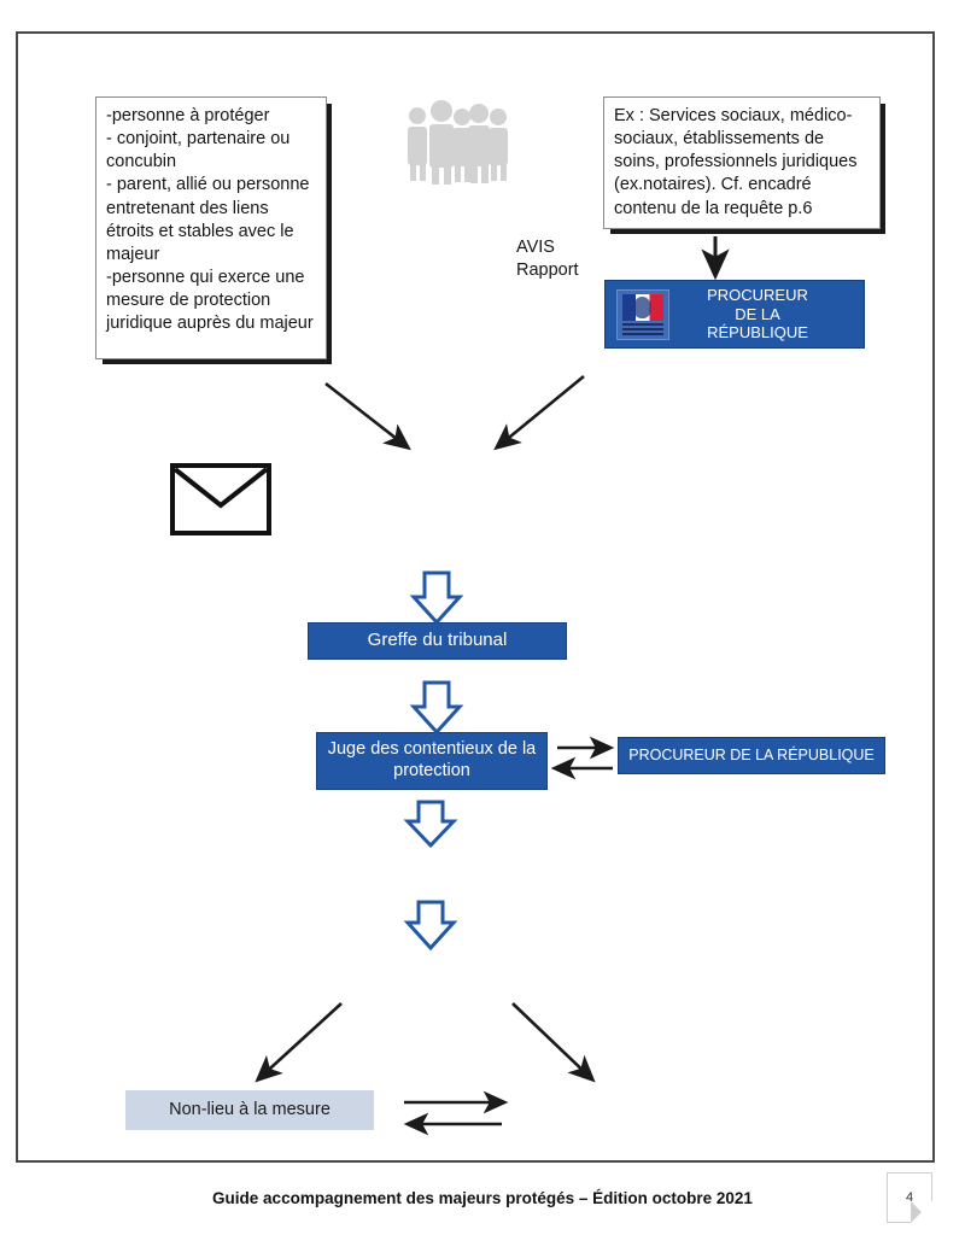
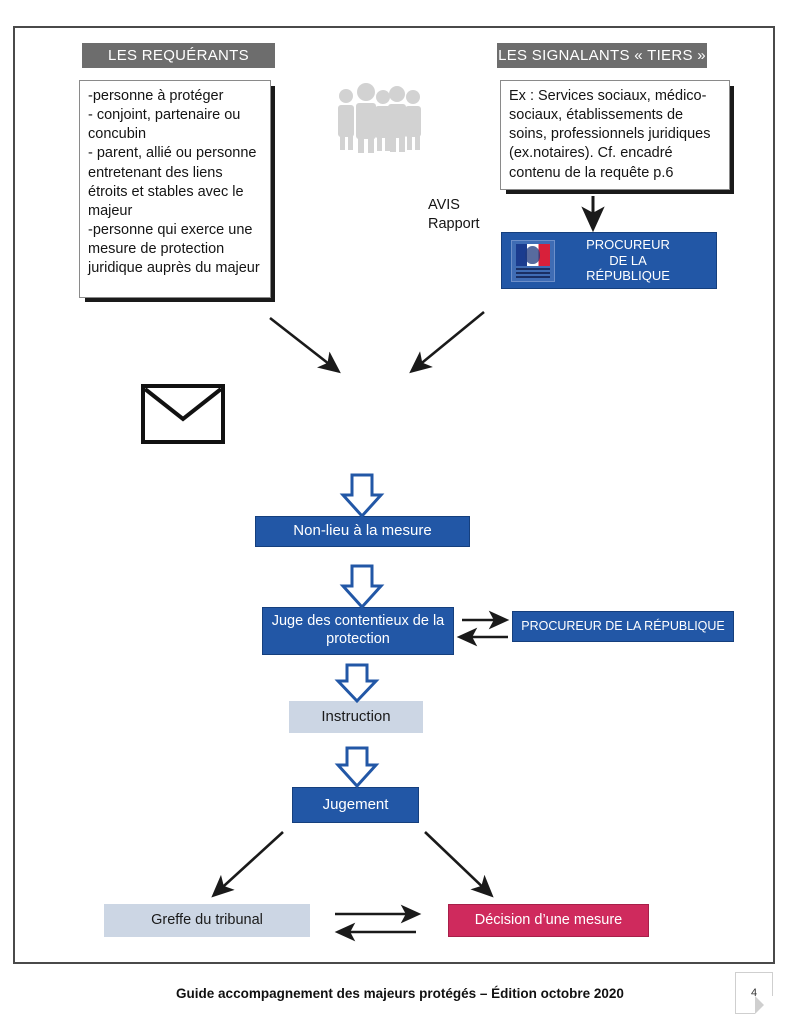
+ LES REQUÉRANTS
+ LES SIGNALANTS « TIERS »
  -personne à protéger
  - conjoint, partenaire ou concubin
  - parent, allié ou personne entretenant des liens étroits et stables avec le majeur
  -personne qui exerce une mesure de protection juridique auprès du majeur
  Ex : Services sociaux, médico-sociaux, établissements de soins, professionnels juridiques (ex.notaires). Cf. encadré contenu de la requête p.6
  AVIS
  Rapport
  PROCUREUR
  DE LA
  RÉPUBLIQUE
- Greffe du tribunal
+ Non-lieu à la mesure
  Juge des contentieux de la protection
  PROCUREUR DE LA RÉPUBLIQUE
+ Instruction
+ Jugement
- Non-lieu à la mesure
+ Greffe du tribunal
+ Décision d’une mesure
- Guide accompagnement des majeurs protégés – Édition octobre 2021
+ Guide accompagnement des majeurs protégés – Édition octobre 2020
  4
